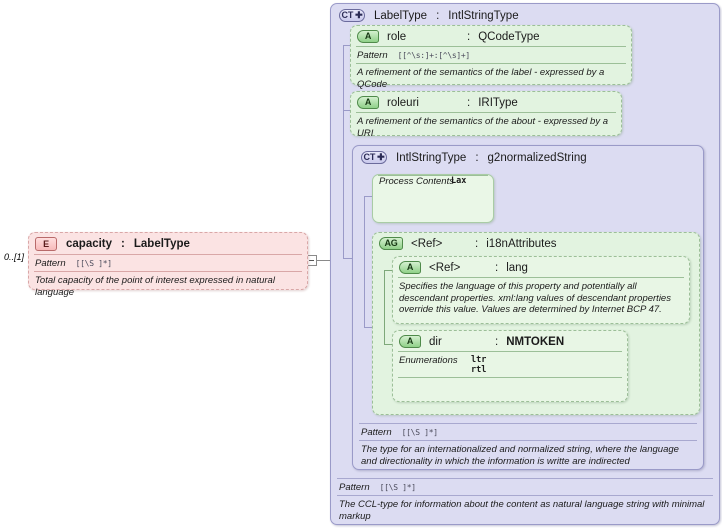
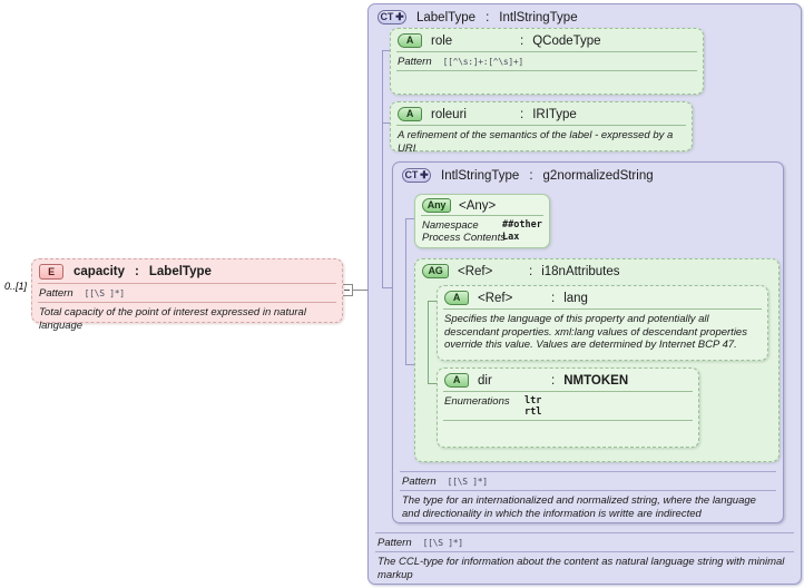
  0..[1]
  E
  capacity
  :
  LabelType
  Pattern
  [[\S ]*]
  Total capacity of the point of interest expressed in natural language
  CT
  ✚
  LabelType
  :
  IntlStringType
  A
  role
  :
  QCodeType
  Pattern
  [[^\s:]+:[^\s]+]
- A refinement of the semantics of the label - expressed by a QCode
  A
  roleuri
  :
  IRIType
- A refinement of the semantics of the about - expressed by a URI
+ A refinement of the semantics of the label - expressed by a URI
  CT
  ✚
  IntlStringType
  :
  g2normalizedString
+ Any
+ <Any>
+ Namespace
+ ##other
  Process Content
  Lax
  AG
  <Ref>
  :
  i18nAttributes
  A
  <Ref>
  :
  lang
  Specifies the language of this property and potentially all descendant properties. xml:lang values of descendant properties override this value. Values are determined by Internet BCP 47.
  A
  dir
  :
  NMTOKEN
  Enumerations
  ltr
  rtl
  Pattern
  [[\S ]*]
  The type for an internationalized and normalized string, where the language and directionality in which the information is writte are indirected
  Pattern
  [[\S ]*]
  The CCL-type for information about the content as natural language string with minimal markup
